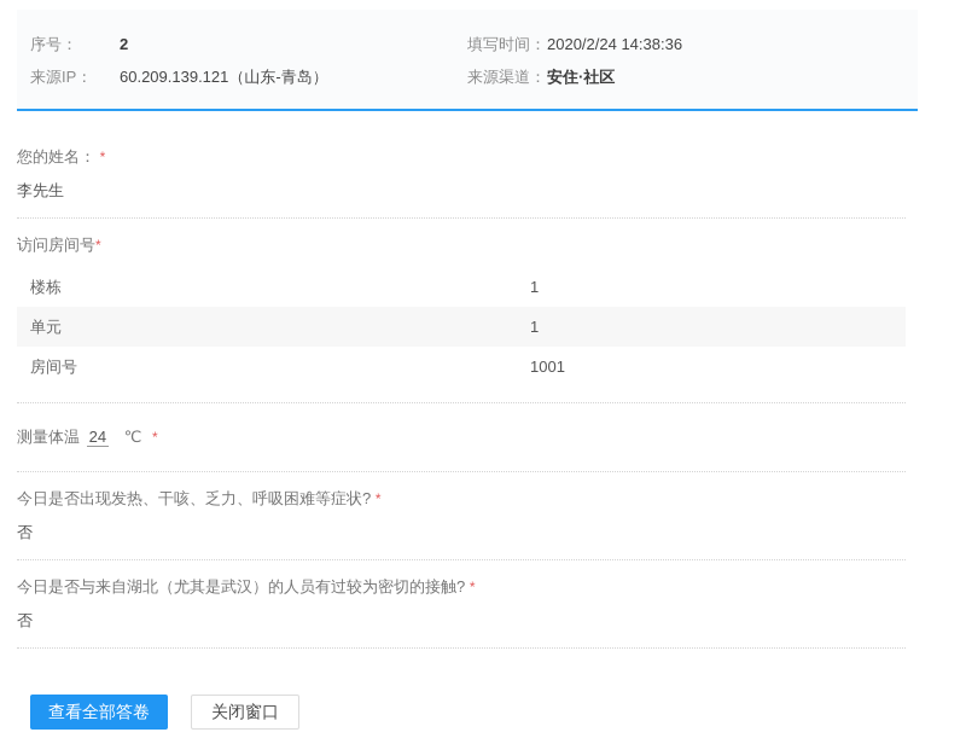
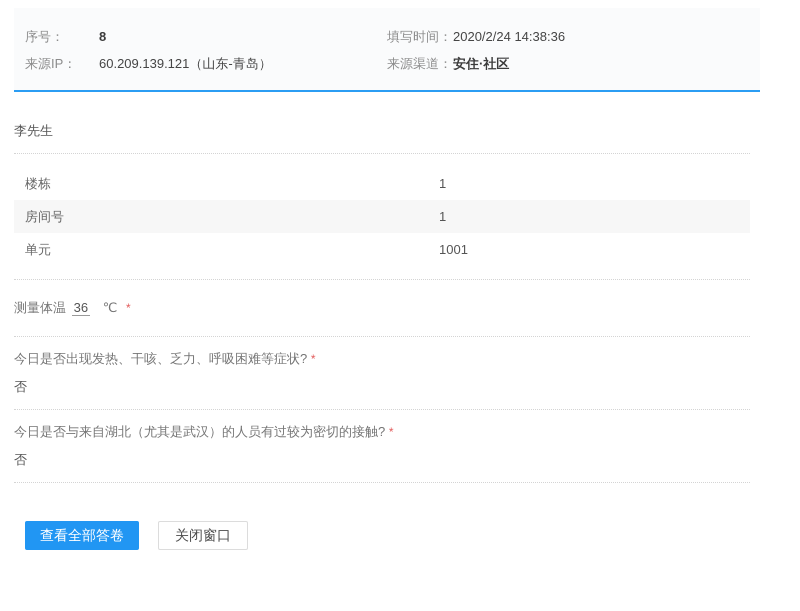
  序号：
- 2
+ 8
  来源IP：
  60.209.139.121（山东-青岛）
  填写时间：
  2020/2/24 14:38:36
  来源渠道：
  安住·社区
- 您的姓名： *
  李先生
- 访问房间号*
  楼栋
  1
- 单元
+ 房间号
  1
- 房间号
+ 单元
  1001
- 测量体温 24 ℃ *
+ 测量体温 36 ℃ *
  今日是否出现发热、干咳、乏力、呼吸困难等症状? *
  否
  今日是否与来自湖北（尤其是武汉）的人员有过较为密切的接触? *
  否
  查看全部答卷
  关闭窗口
